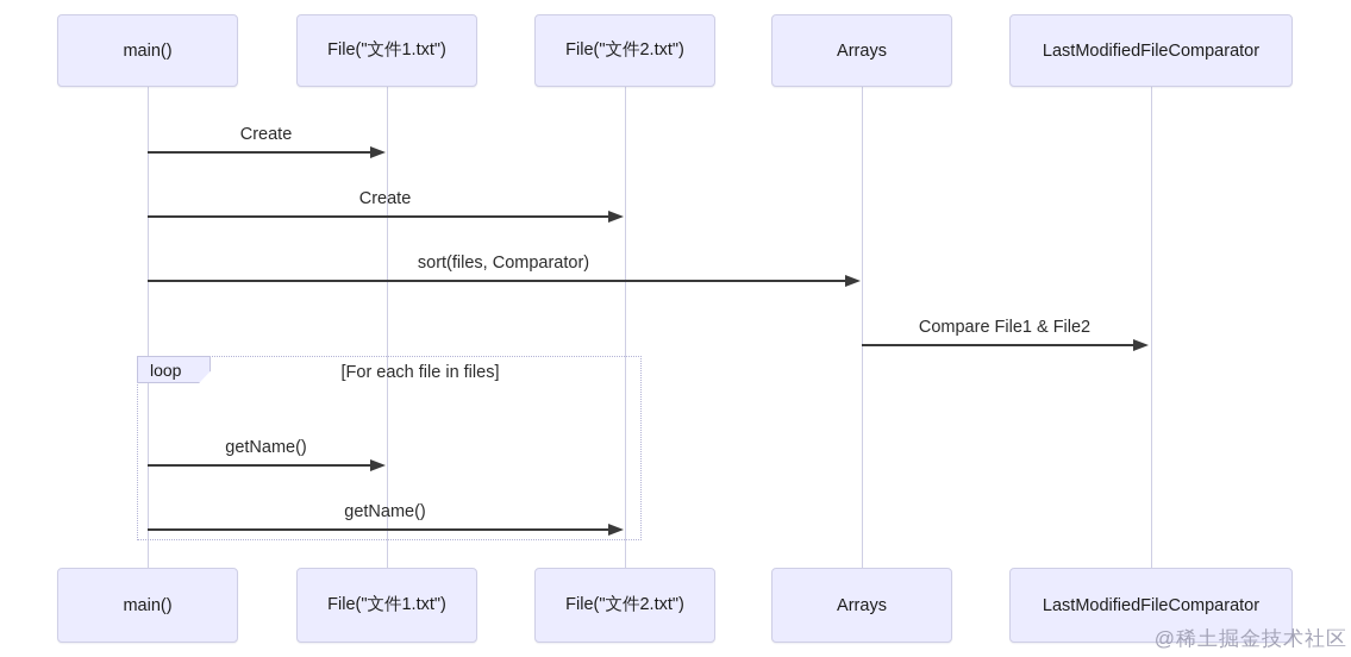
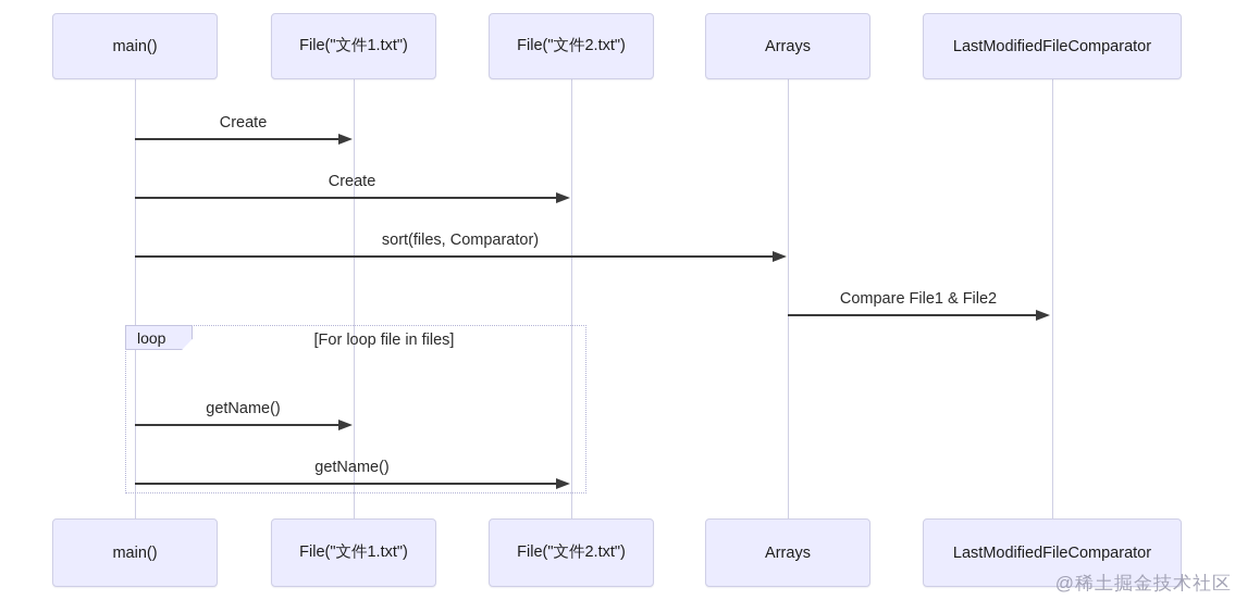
  main()
  File("文件1.txt")
  File("文件2.txt")
  Arrays
  LastModifiedFileComparator
  Create
  Create
  sort(files, Comparator)
  Compare File1 & File2
  getName()
  getName()
  loop
- [For each file in files]
+ [For loop file in files]
  main()
  File("文件1.txt")
  File("文件2.txt")
  Arrays
  LastModifiedFileComparator
  @稀土掘金技术社区
